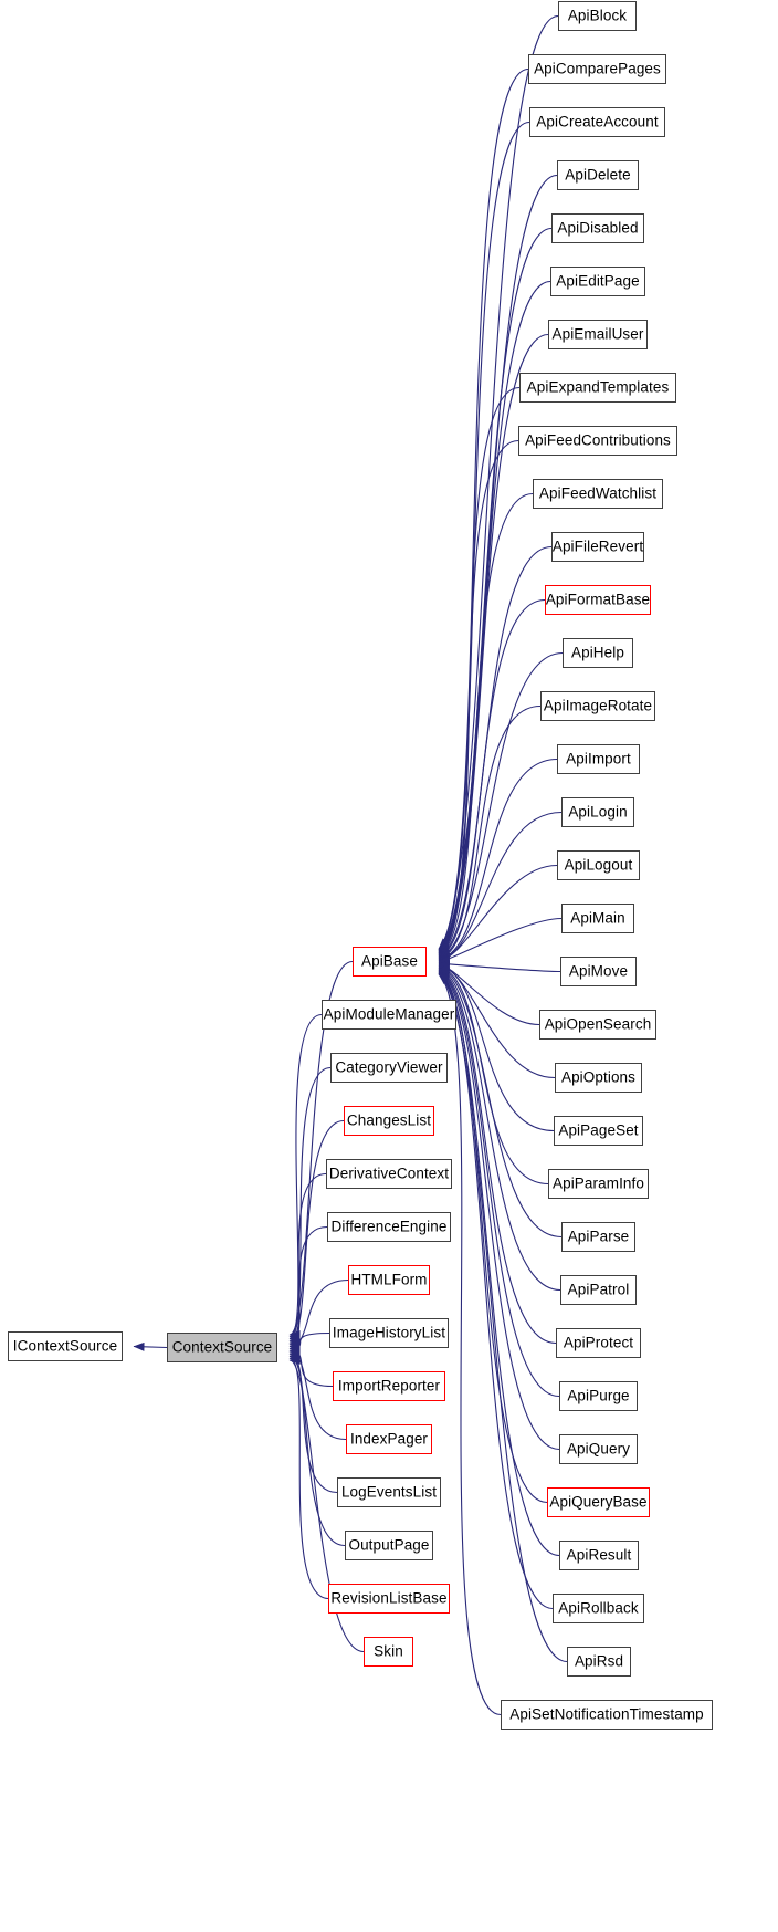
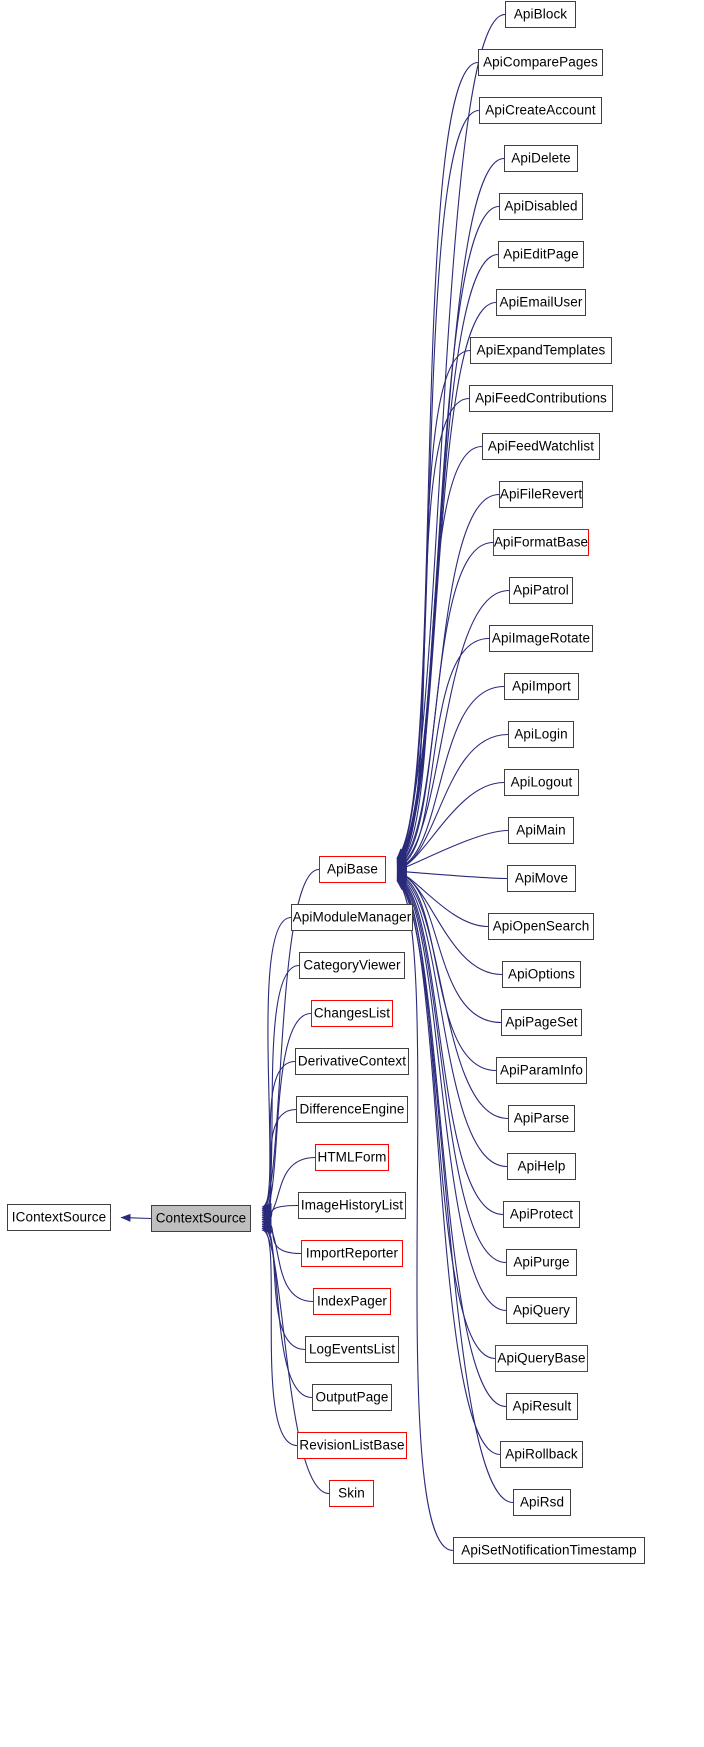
  IContextSource
  ContextSource
  ApiBase
  ApiModuleManager
  CategoryViewer
  ChangesList
  DerivativeContext
  DifferenceEngine
  HTMLForm
  ImageHistoryList
  ImportReporter
  IndexPager
  LogEventsList
  OutputPage
  RevisionListBase
  Skin
  ApiBlock
  ApiComparePages
  ApiCreateAccount
  ApiDelete
  ApiDisabled
  ApiEditPage
  ApiEmailUser
  ApiExpandTemplates
  ApiFeedContributions
  ApiFeedWatchlist
  ApiFileRevert
  ApiFormatBase
- ApiHelp
+ ApiPatrol
  ApiImageRotate
  ApiImport
  ApiLogin
  ApiLogout
  ApiMain
  ApiMove
  ApiOpenSearch
  ApiOptions
  ApiPageSet
  ApiParamInfo
  ApiParse
- ApiPatrol
+ ApiHelp
  ApiProtect
  ApiPurge
  ApiQuery
  ApiQueryBase
  ApiResult
  ApiRollback
  ApiRsd
  ApiSetNotificationTimestamp
